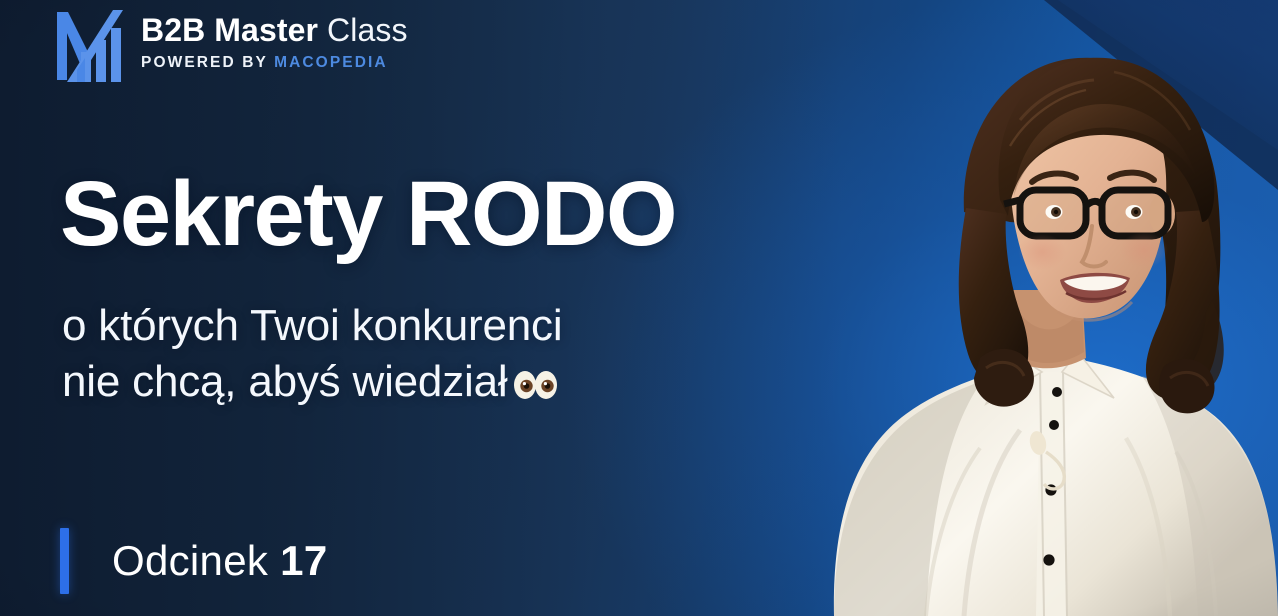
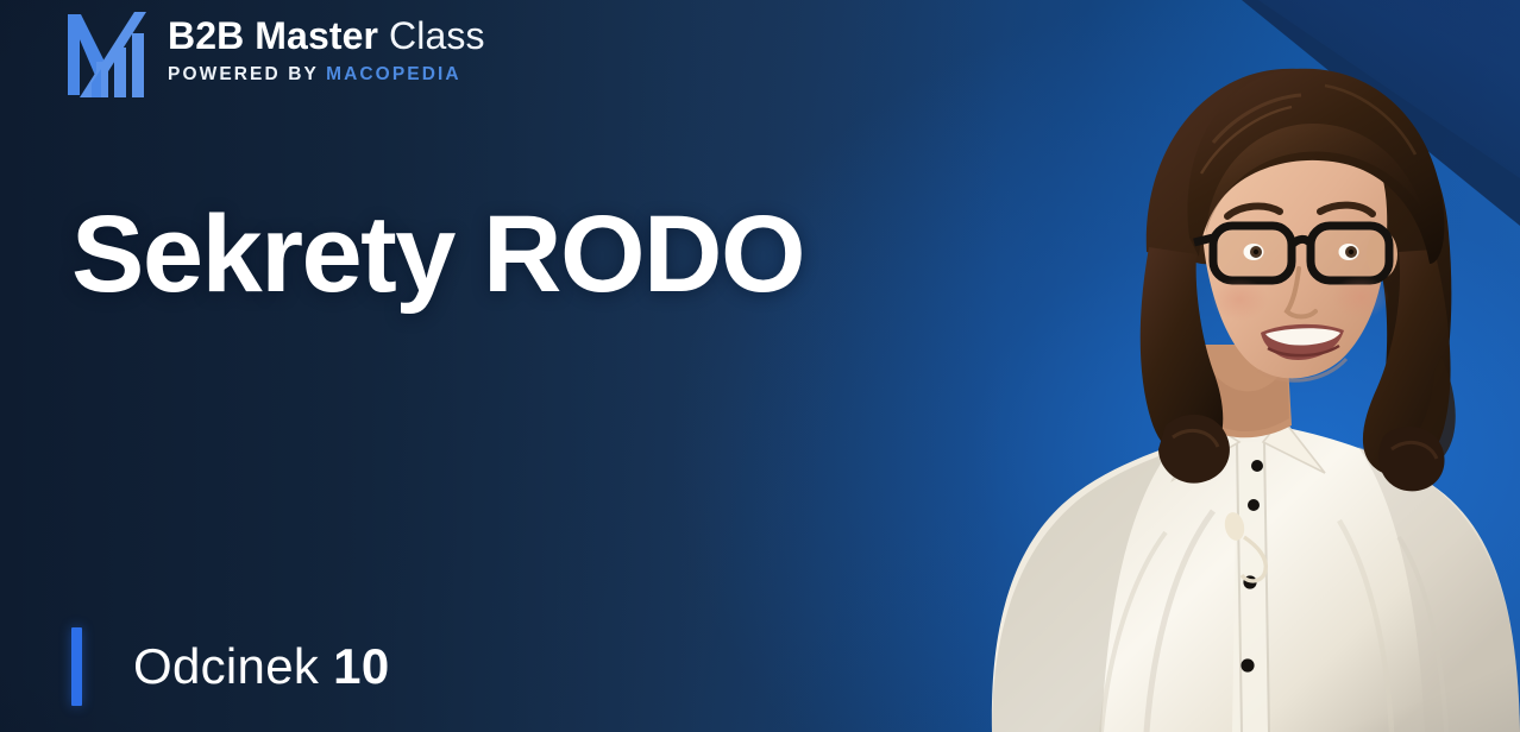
  B2B Master Class
  POWERED BY MACOPEDIA
  Sekrety RODO
- o których Twoi konkurenci
- nie chcą, abyś wiedział
- Odcinek 17
+ Odcinek 10
